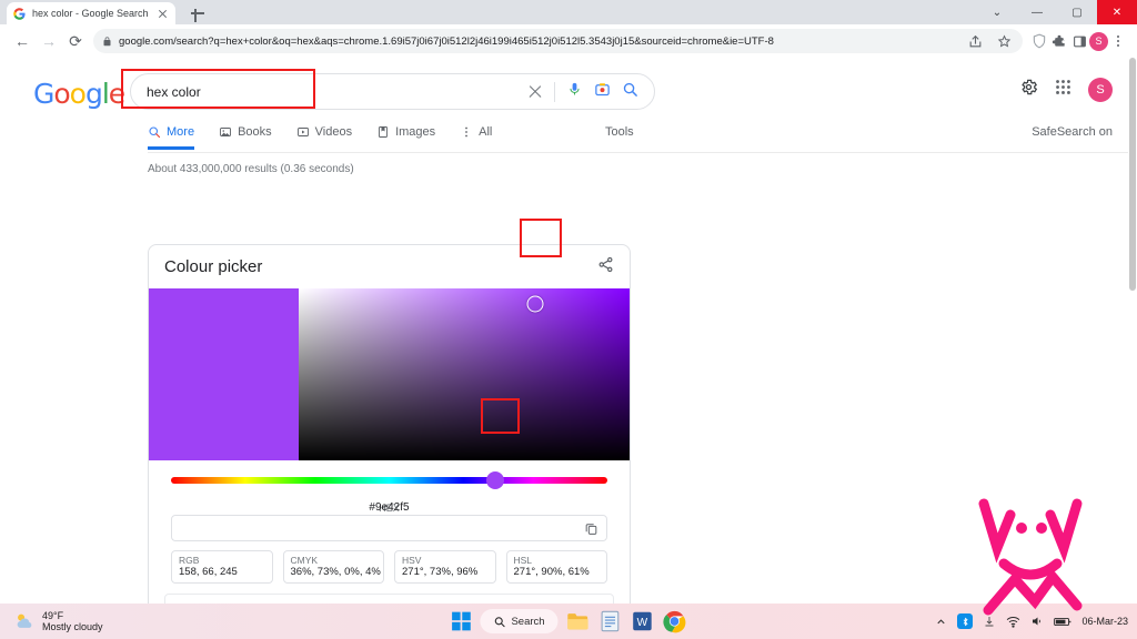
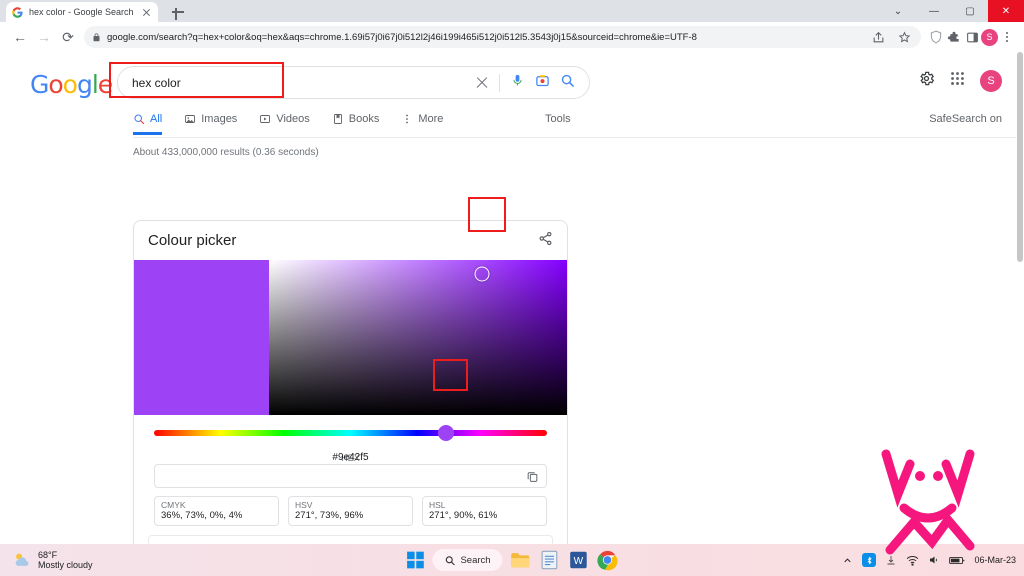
  hex color - Google Search
  ⌄
  —
  ▢
  ✕
  ←
  →
  ⟳
  google.com/search?q=hex+color&oq=hex&aqs=chrome.1.69i57j0i67j0i512l2j46i199i465i512j0i512l5.3543j0j15&sourceid=chrome&ie=UTF-8
  S
  Google
  hex color
  S
- More
+ All
- Books
+ Images
  Videos
- Images
+ Books
- All
+ More
  Tools
  SafeSearch on
  About 433,000,000 results (0.36 seconds)
  Colour picker
  HEX
  #9e42f5
- RGB
- 158, 66, 245
  CMYK
  36%, 73%, 0%, 4%
  HSV
  271°, 73%, 96%
  HSL
  271°, 90%, 61%
- 49°F
+ 68°F
  Mostly cloudy
  Search
  W
  06-Mar-23
